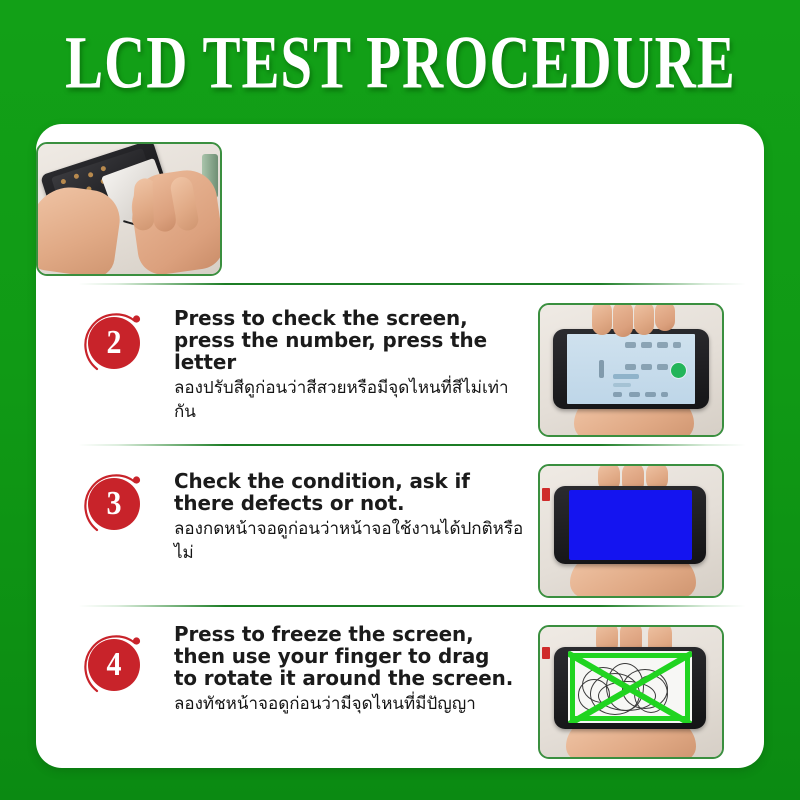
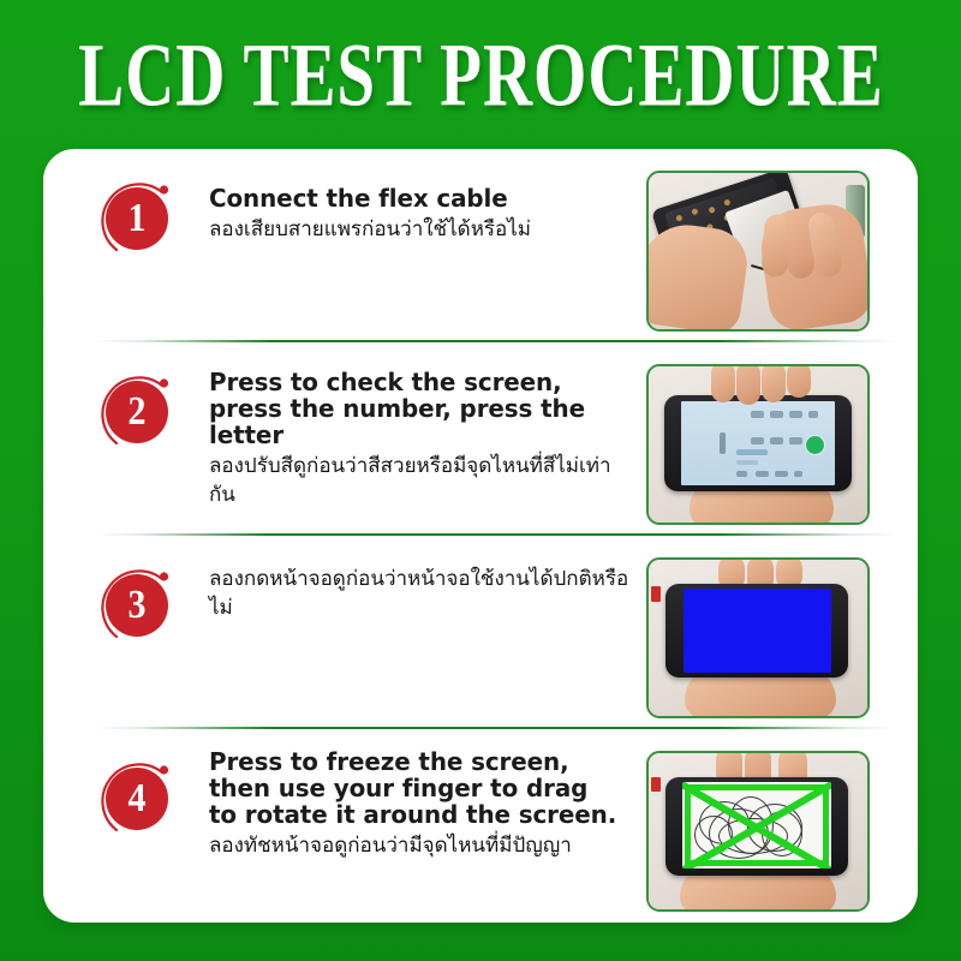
  LCD TEST PROCEDURE
+ 1
+ Connect the flex cable
+ ลองเสียบสายแพรก่อนว่าใช้ได้หรือไม่
  2
  Press to check the screen, press the number, press the letter
  ลองปรับสีดูก่อนว่าสีสวยหรือมีจุดไหนที่สีไม่เท่ากัน
  3
- Check the condition, ask if there defects or not.
  ลองกดหน้าจอดูก่อนว่าหน้าจอใช้งานได้ปกติหรือไม่
  4
  Press to freeze the screen, then use your finger to drag to rotate it around the screen.
  ลองทัชหน้าจอดูก่อนว่ามีจุดไหนที่มีปัญญา
